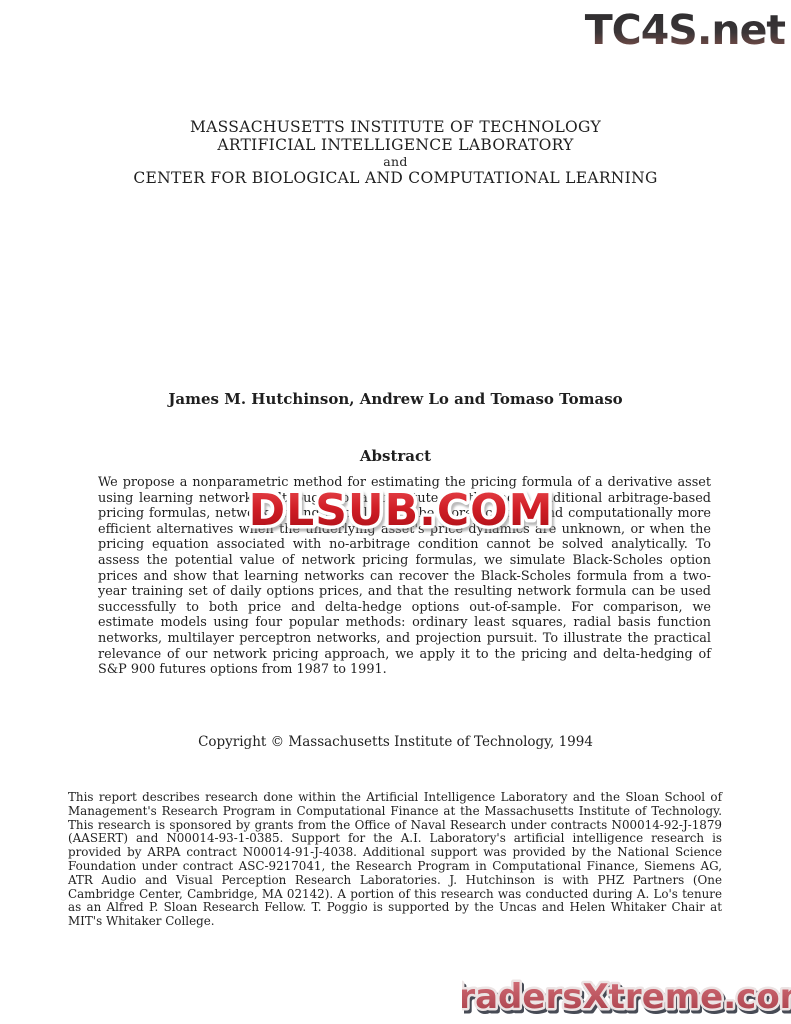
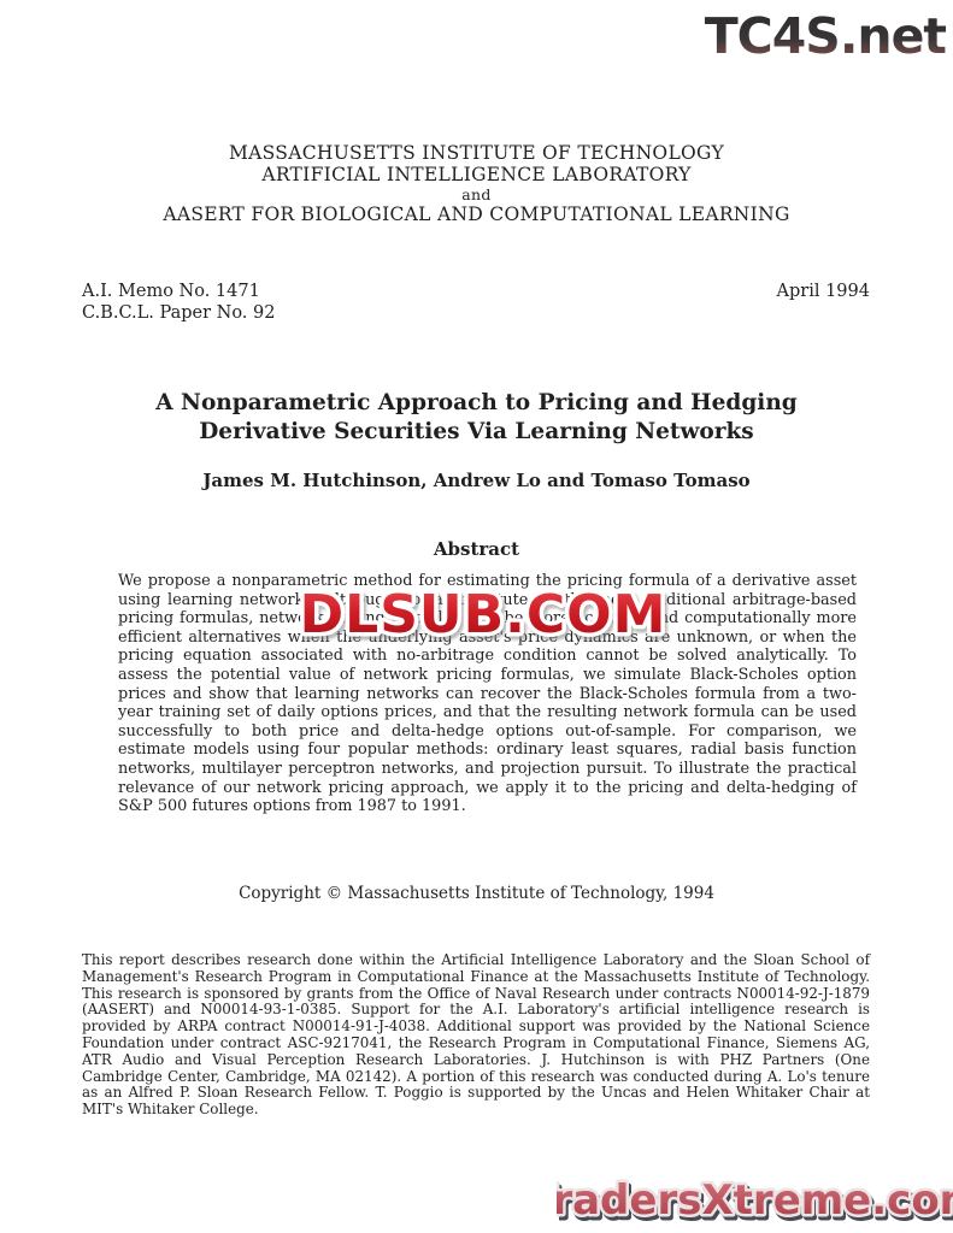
  TC4S.net
  MASSACHUSETTS INSTITUTE OF TECHNOLOGY
  ARTIFICIAL INTELLIGENCE LABORATORY
  and
- CENTER FOR BIOLOGICAL AND COMPUTATIONAL LEARNING
+ AASERT FOR BIOLOGICAL AND COMPUTATIONAL LEARNING
+ A.I. Memo No. 1471
+ April 1994
+ C.B.C.L. Paper No. 92
+ A Nonparametric Approach to Pricing and Hedging
+ Derivative Securities Via Learning Networks
  James M. Hutchinson, Andrew Lo and Tomaso Tomaso
  Abstract
- We propose a nonparametric method for estimating the pricing formula of a derivative asset using learning networks. Although not a substitute for the more traditional arbitrage-based pricing formulas, network pricing formulas may be more accurate and computationally more efficient alternatives when the underlying asset's price dynamics are unknown, or when the pricing equation associated with no-arbitrage condition cannot be solved analytically. To assess the potential value of network pricing formulas, we simulate Black-Scholes option prices and show that learning networks can recover the Black-Scholes formula from a two-year training set of daily options prices, and that the resulting network formula can be used successfully to both price and delta-hedge options out-of-sample. For comparison, we estimate models using four popular methods: ordinary least squares, radial basis function networks, multilayer perceptron networks, and projection pursuit. To illustrate the practical relevance of our network pricing approach, we apply it to the pricing and delta-hedging of S&P 900 futures options from 1987 to 1991.
+ We propose a nonparametric method for estimating the pricing formula of a derivative asset using learning networks. Although not a substitute for the more traditional arbitrage-based pricing formulas, network pricing formulas may be more accurate and computationally more efficient alternatives when the underlying asset's price dynamics are unknown, or when the pricing equation associated with no-arbitrage condition cannot be solved analytically. To assess the potential value of network pricing formulas, we simulate Black-Scholes option prices and show that learning networks can recover the Black-Scholes formula from a two-year training set of daily options prices, and that the resulting network formula can be used successfully to both price and delta-hedge options out-of-sample. For comparison, we estimate models using four popular methods: ordinary least squares, radial basis function networks, multilayer perceptron networks, and projection pursuit. To illustrate the practical relevance of our network pricing approach, we apply it to the pricing and delta-hedging of S&P 500 futures options from 1987 to 1991.
  DLSUB.COM
  Copyright © Massachusetts Institute of Technology, 1994
  This report describes research done within the Artificial Intelligence Laboratory and the Sloan School of Management's Research Program in Computational Finance at the Massachusetts Institute of Technology. This research is sponsored by grants from the Office of Naval Research under contracts N00014-92-J-1879 (AASERT) and N00014-93-1-0385. Support for the A.I. Laboratory's artificial intelligence research is provided by ARPA contract N00014-91-J-4038. Additional support was provided by the National Science Foundation under contract ASC-9217041, the Research Program in Computational Finance, Siemens AG, ATR Audio and Visual Perception Research Laboratories. J. Hutchinson is with PHZ Partners (One Cambridge Center, Cambridge, MA 02142). A portion of this research was conducted during A. Lo's tenure as an Alfred P. Sloan Research Fellow. T. Poggio is supported by the Uncas and Helen Whitaker Chair at MIT's Whitaker College.
  radersXtreme.co
